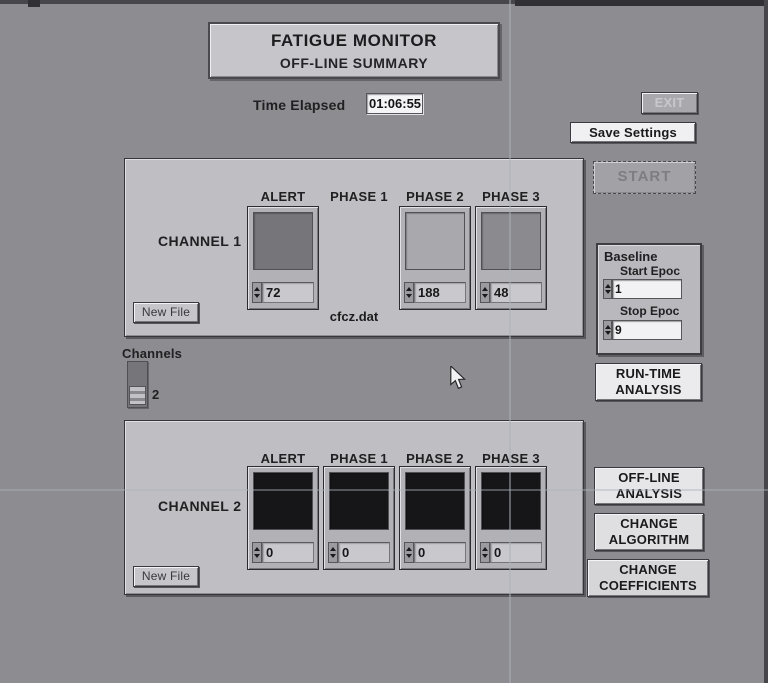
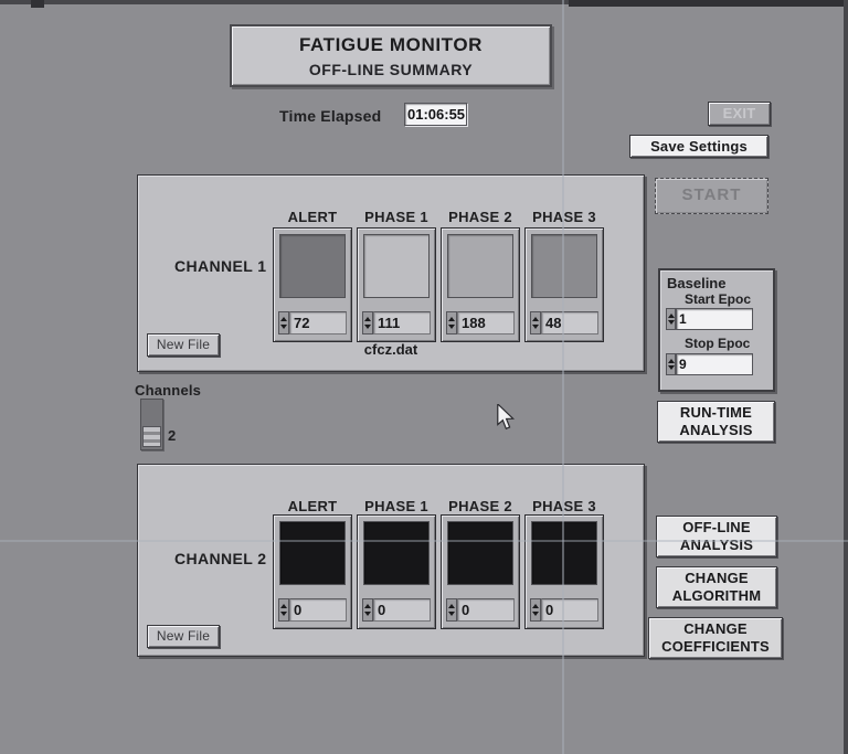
  FATIGUE MONITOR
  OFF-LINE SUMMARY
  Time Elapsed
  01:06:55
  EXIT
  Save Settings
  START
  ALERT
  PHASE 1
  PHASE 2
  PHASE 3
  CHANNEL 1
  72
+ 111
  188
  48
  New File
  cfcz.dat
  Baseline
  Start Epoc
  1
  Stop Epoc
  9
  RUN-TIME
  ANALYSIS
  Channels
  2
  ALERT
  PHASE 1
  PHASE 2
  PHASE 3
  CHANNEL 2
  0
  0
  0
  0
  New File
  OFF-LINE
  ANALYSIS
  CHANGE
  ALGORITHM
  CHANGE
  COEFFICIENTS
